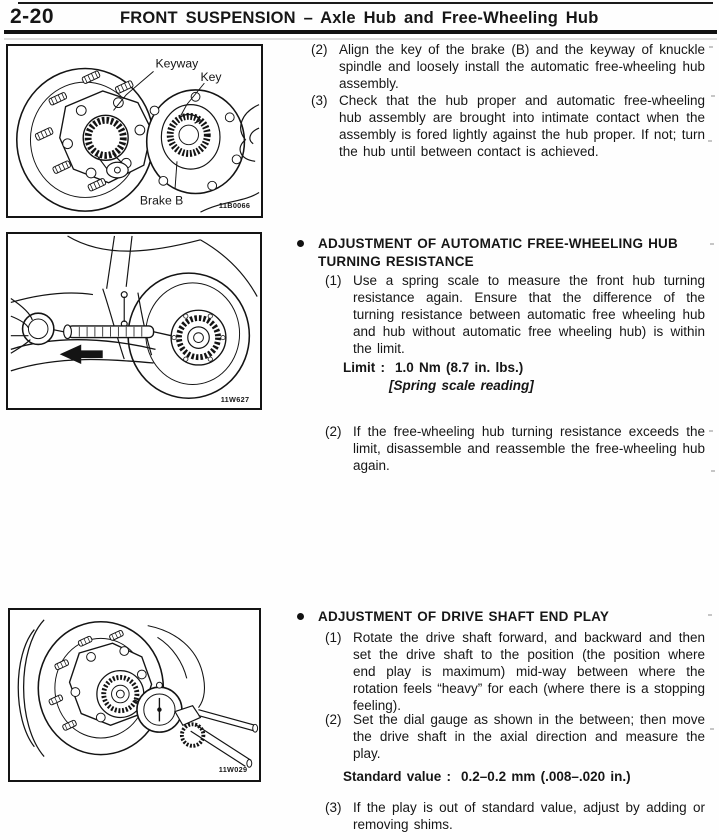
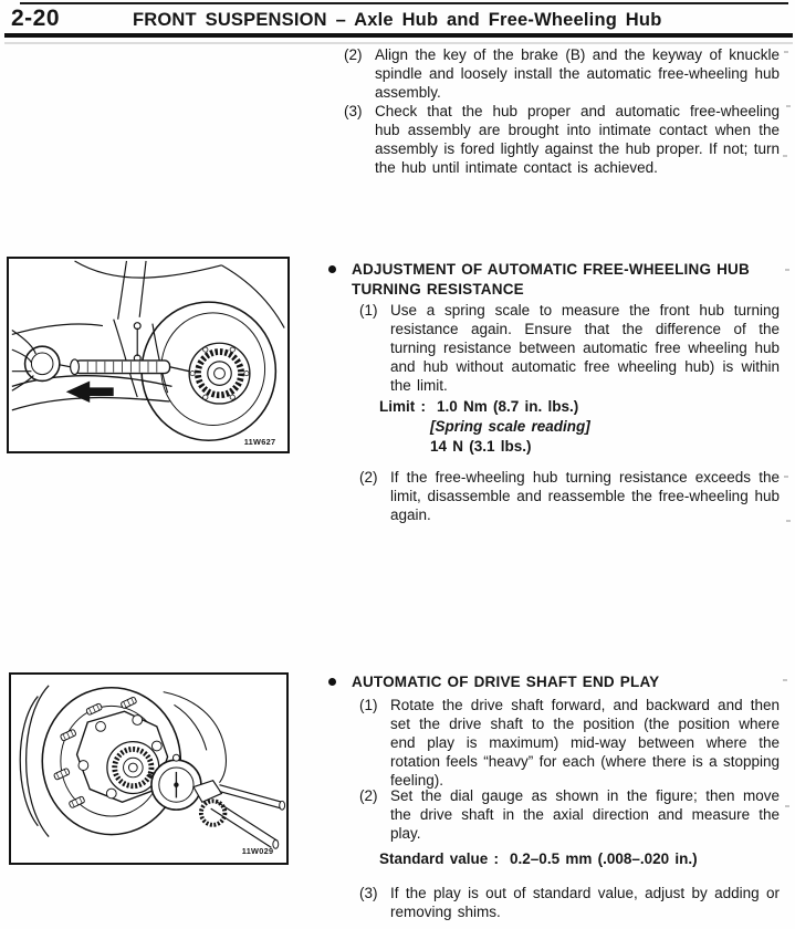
  2-20
  FRONT SUSPENSION – Axle Hub and Free-Wheeling Hub
- Keyway
- Key
- Brake B
- 11B0066
  11W627
  11W029
  (2)
  Align the key of the brake (B) and the keyway of knuckle spindle and loosely install the automatic free-wheeling hub assembly.
  (3)
- Check that the hub proper and automatic free-wheeling hub assembly are brought into intimate contact when the assembly is fored lightly against the hub proper. If not; turn the hub until between contact is achieved.
+ Check that the hub proper and automatic free-wheeling hub assembly are brought into intimate contact when the assembly is fored lightly against the hub proper. If not; turn the hub until intimate contact is achieved.
  ADJUSTMENT OF AUTOMATIC FREE-WHEELING HUB TURNING RESISTANCE
  (1)
  Use a spring scale to measure the front hub turning resistance again. Ensure that the difference of the turning resistance between automatic free wheeling hub and hub without automatic free wheeling hub) is within the limit.
  Limit : 1.0 Nm (8.7 in. lbs.)
  [Spring scale reading]
+ 14 N (3.1 lbs.)
  (2)
  If the free-wheeling hub turning resistance exceeds the limit, disassemble and reassemble the free-wheeling hub again.
- ADJUSTMENT OF DRIVE SHAFT END PLAY
+ AUTOMATIC OF DRIVE SHAFT END PLAY
  (1)
  Rotate the drive shaft forward, and backward and then set the drive shaft to the position (the position where end play is maximum) mid-way between where the rotation feels “heavy” for each (where there is a stopping feeling).
  (2)
- Set the dial gauge as shown in the between; then move the drive shaft in the axial direction and measure the play.
+ Set the dial gauge as shown in the figure; then move the drive shaft in the axial direction and measure the play.
- Standard value : 0.2–0.2 mm (.008–.020 in.)
+ Standard value : 0.2–0.5 mm (.008–.020 in.)
  (3)
  If the play is out of standard value, adjust by adding or removing shims.
